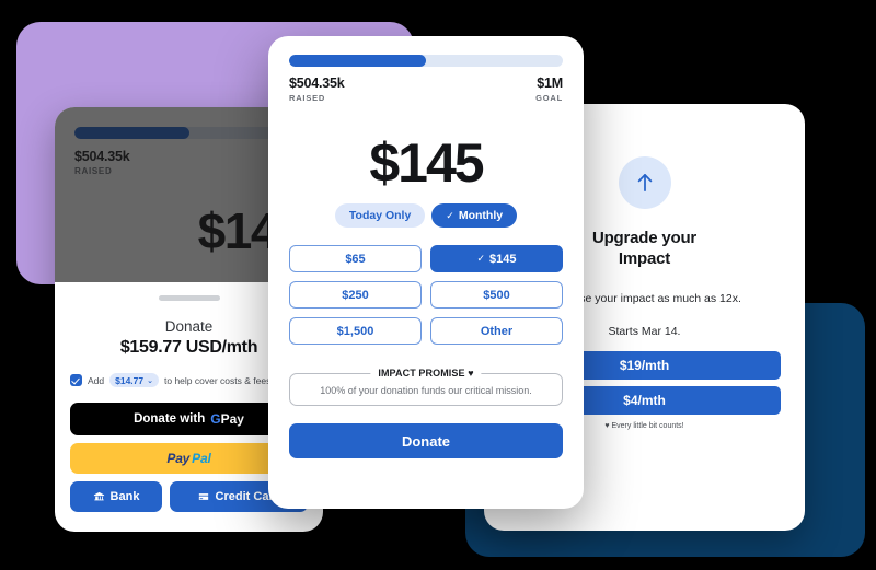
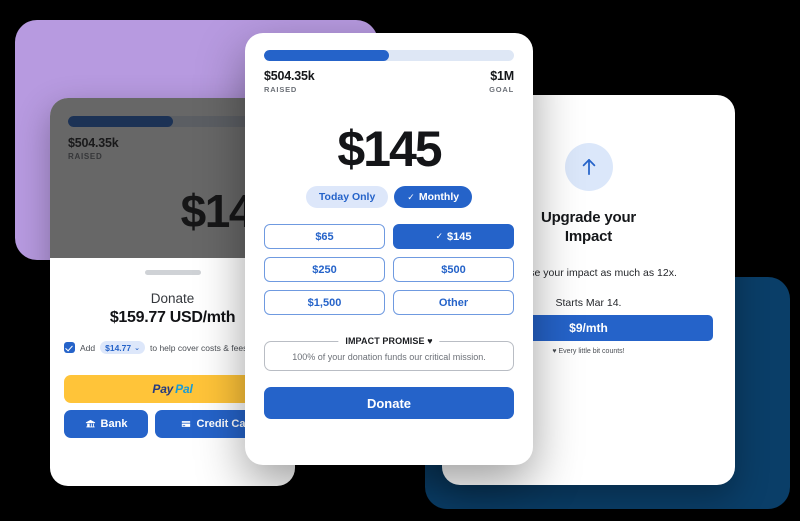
  $504.35k
  RAISED
  $14
  Donate
  $159.77 USD/mth
  Add
  $14.77
  to help cover costs & fee
- Donate with
- GPay
  Pay
  Pal
  Bank
  Credit Ca
  Upgrade your
  Impact
  e your impact as much as 12x.
  Starts Mar 14.
- $19/mth
- $4/mth
+ $9/mth
  $504.35k
  RAISED
  $1M
  GOAL
  $145
  Today Only
  ✓
  Monthly
  $65
  ✓
  $145
  $250
  $500
  $1,500
  Other
  IMPACT PROMISE ♥
  100% of your donation funds our critical mission.
  Donate
